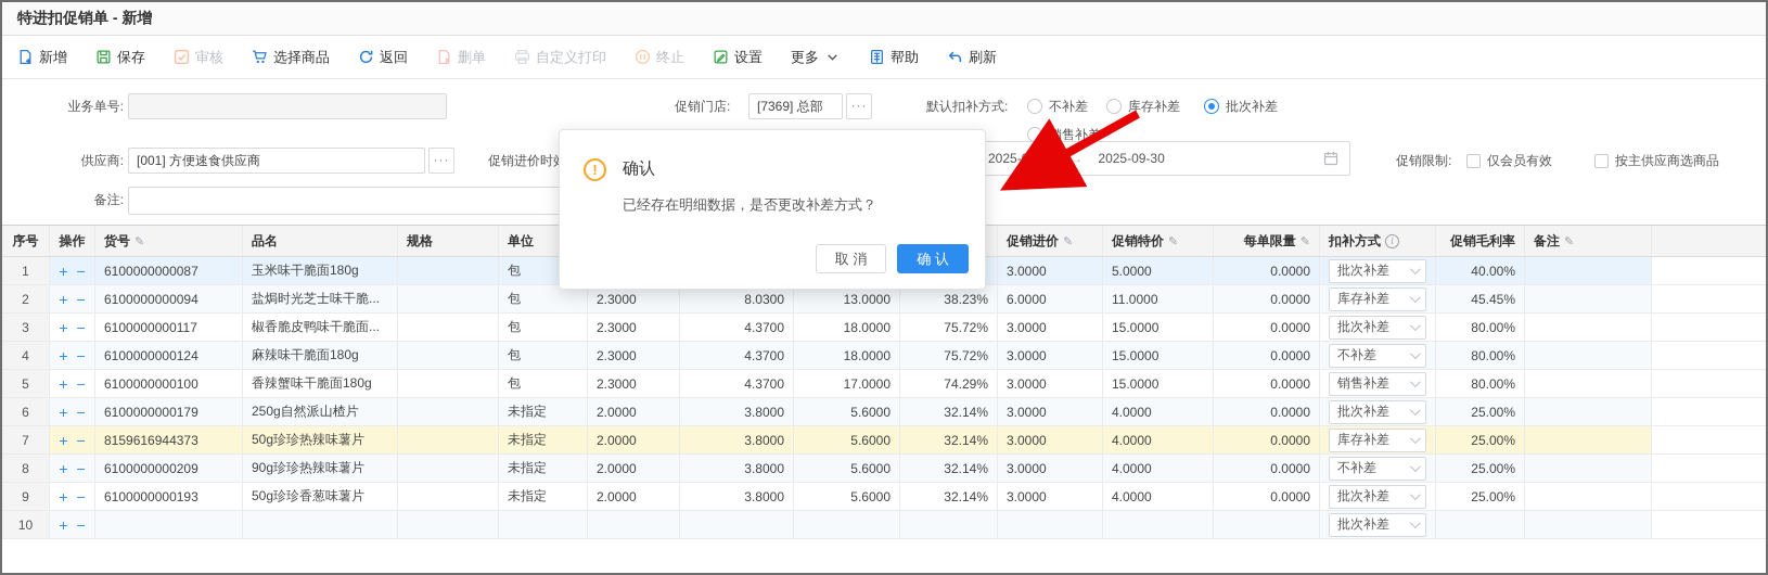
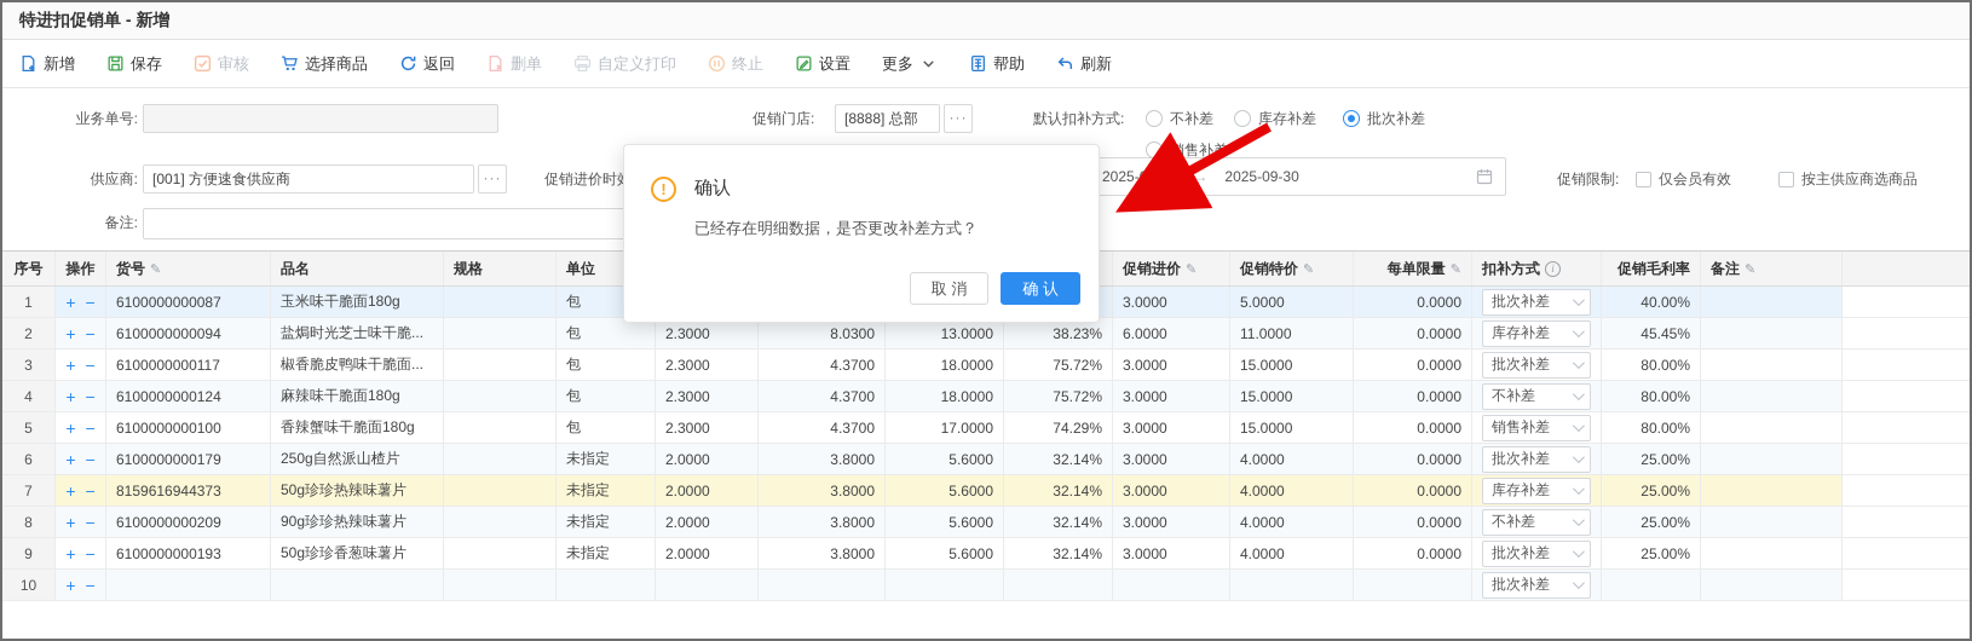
  特进扣促销单 - 新增
  新增
  保存
  审核
  选择商品
  返回
  删单
  自定义打印
  终止
  设置
  更多
  帮助
  刷新
  业务单号:
  促销门店:
- [7369] 总部
+ [8888] 总部
  ···
  默认扣补方式:
  供应商:
  [001] 方便速食供应商
  ···
  促销进价时
  2025-09-3
  →
  2025-09-30
  促销限制:
  仅会员有效
  按主供应商选商品
  备注:
  不补差
  库存补差
  批次补差
  销售补
  序号
  操作
  货号
  ✎
  品名
  规格
  单位
  促销进价
  ✎
  促销特价
  ✎
  每单限量
  ✎
  扣补方式
  i
  促销毛利率
  备注
  ✎
  1
  +
  −
  6100000000087
  玉米味干脆面180g
  包
  3.0000
  5.0000
  0.0000
  批次补差
  40.00%
  2
  +
  −
  6100000000094
  盐焗时光芝士味干脆...
  包
  2.3000
  8.0300
  13.0000
  38.23%
  6.0000
  11.0000
  0.0000
  库存补差
  45.45%
  3
  +
  −
  6100000000117
  椒香脆皮鸭味干脆面...
  包
  2.3000
  4.3700
  18.0000
  75.72%
  3.0000
  15.0000
  0.0000
  批次补差
  80.00%
  4
  +
  −
  6100000000124
  麻辣味干脆面180g
  包
  2.3000
  4.3700
  18.0000
  75.72%
  3.0000
  15.0000
  0.0000
  不补差
  80.00%
  5
  +
  −
  6100000000100
  香辣蟹味干脆面180g
  包
  2.3000
  4.3700
  17.0000
  74.29%
  3.0000
  15.0000
  0.0000
  销售补差
  80.00%
  6
  +
  −
  6100000000179
  250g自然派山楂片
  未指定
  2.0000
  3.8000
  5.6000
  32.14%
  3.0000
  4.0000
  0.0000
  批次补差
  25.00%
  7
  +
  −
  8159616944373
  50g珍珍热辣味薯片
  未指定
  2.0000
  3.8000
  5.6000
  32.14%
  3.0000
  4.0000
  0.0000
  库存补差
  25.00%
  8
  +
  −
  6100000000209
  90g珍珍热辣味薯片
  未指定
  2.0000
  3.8000
  5.6000
  32.14%
  3.0000
  4.0000
  0.0000
  不补差
  25.00%
  9
  +
  −
  6100000000193
  50g珍珍香葱味薯片
  未指定
  2.0000
  3.8000
  5.6000
  32.14%
  3.0000
  4.0000
  0.0000
  批次补差
  25.00%
  10
  +
  −
  批次补差
  !
  确认
  已经存在明细数据，是否更改补差方式？
  取 消
  确 认
